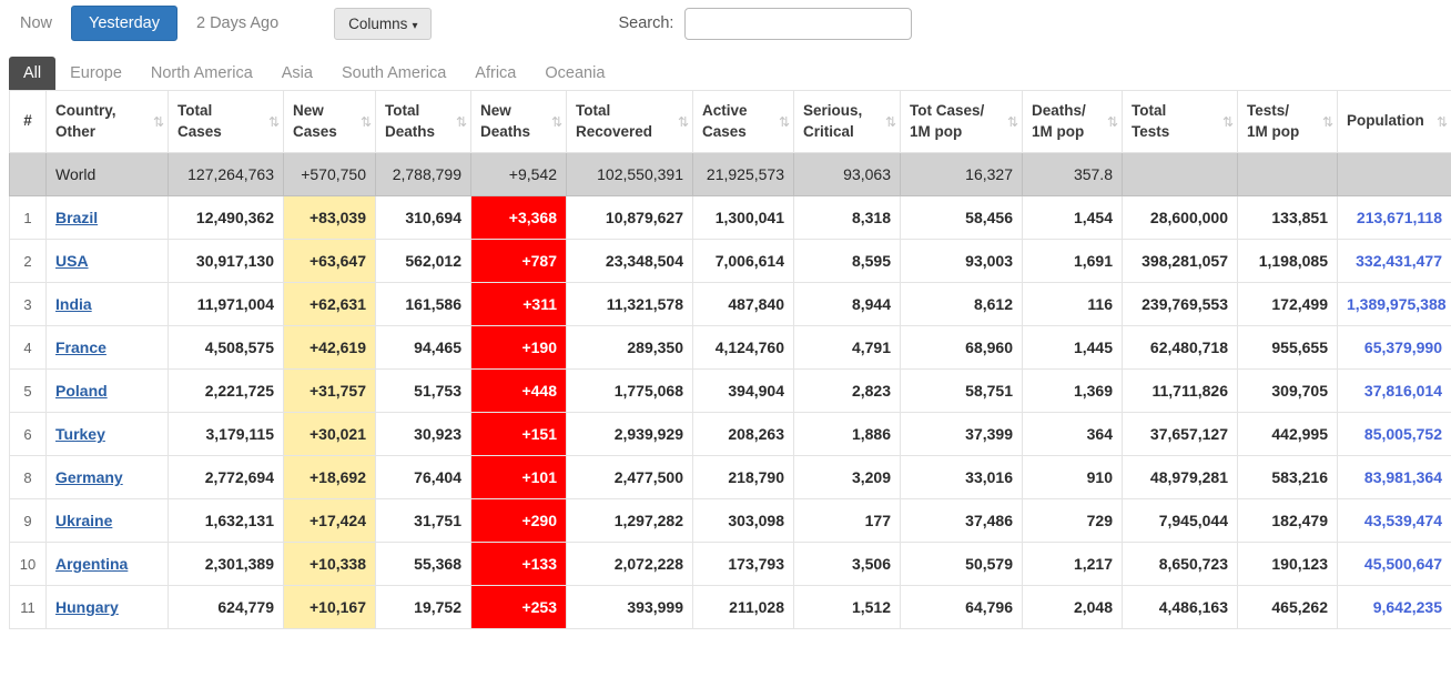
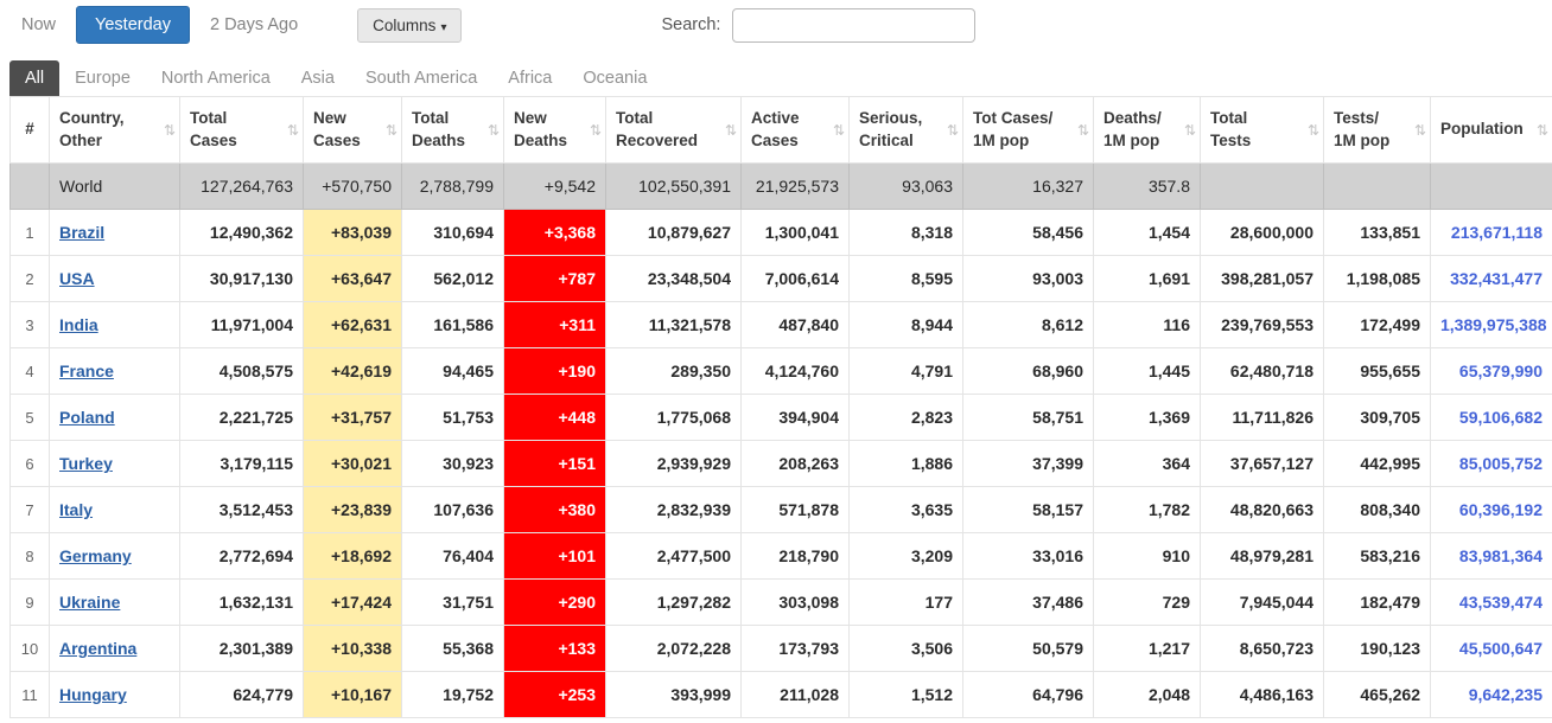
  Now
  Yesterday
  2 Days Ago
  Columns ▾
  Search:
  All
  Europe
  North America
  Asia
  South America
  Africa
  Oceania
  #	Country, Other⇅	Total Cases⇅	New Cases⇅	Total Deaths⇅	New Deaths⇅	Total Recovered⇅	Active Cases⇅	Serious, Critical⇅	Tot Cases/ 1M pop⇅	Deaths/ 1M pop⇅	Total Tests⇅	Tests/ 1M pop⇅	Population ⇅
  	World	127,264,763	+570,750	2,788,799	+9,542	102,550,391	21,925,573	93,063	16,327	357.8
  1	Brazil	12,490,362	+83,039	310,694	+3,368	10,879,627	1,300,041	8,318	58,456	1,454	28,600,000	133,851	213,671,118
  2	USA	30,917,130	+63,647	562,012	+787	23,348,504	7,006,614	8,595	93,003	1,691	398,281,057	1,198,085	332,431,477
  3	India	11,971,004	+62,631	161,586	+311	11,321,578	487,840	8,944	8,612	116	239,769,553	172,499	1,389,975,388
  4	France	4,508,575	+42,619	94,465	+190	289,350	4,124,760	4,791	68,960	1,445	62,480,718	955,655	65,379,990
- 5	Poland	2,221,725	+31,757	51,753	+448	1,775,068	394,904	2,823	58,751	1,369	11,711,826	309,705	37,816,014
+ 5	Poland	2,221,725	+31,757	51,753	+448	1,775,068	394,904	2,823	58,751	1,369	11,711,826	309,705	59,106,682
  6	Turkey	3,179,115	+30,021	30,923	+151	2,939,929	208,263	1,886	37,399	364	37,657,127	442,995	85,005,752
+ 7	Italy	3,512,453	+23,839	107,636	+380	2,832,939	571,878	3,635	58,157	1,782	48,820,663	808,340	60,396,192
  8	Germany	2,772,694	+18,692	76,404	+101	2,477,500	218,790	3,209	33,016	910	48,979,281	583,216	83,981,364
  9	Ukraine	1,632,131	+17,424	31,751	+290	1,297,282	303,098	177	37,486	729	7,945,044	182,479	43,539,474
  10	Argentina	2,301,389	+10,338	55,368	+133	2,072,228	173,793	3,506	50,579	1,217	8,650,723	190,123	45,500,647
  11	Hungary	624,779	+10,167	19,752	+253	393,999	211,028	1,512	64,796	2,048	4,486,163	465,262	9,642,235
